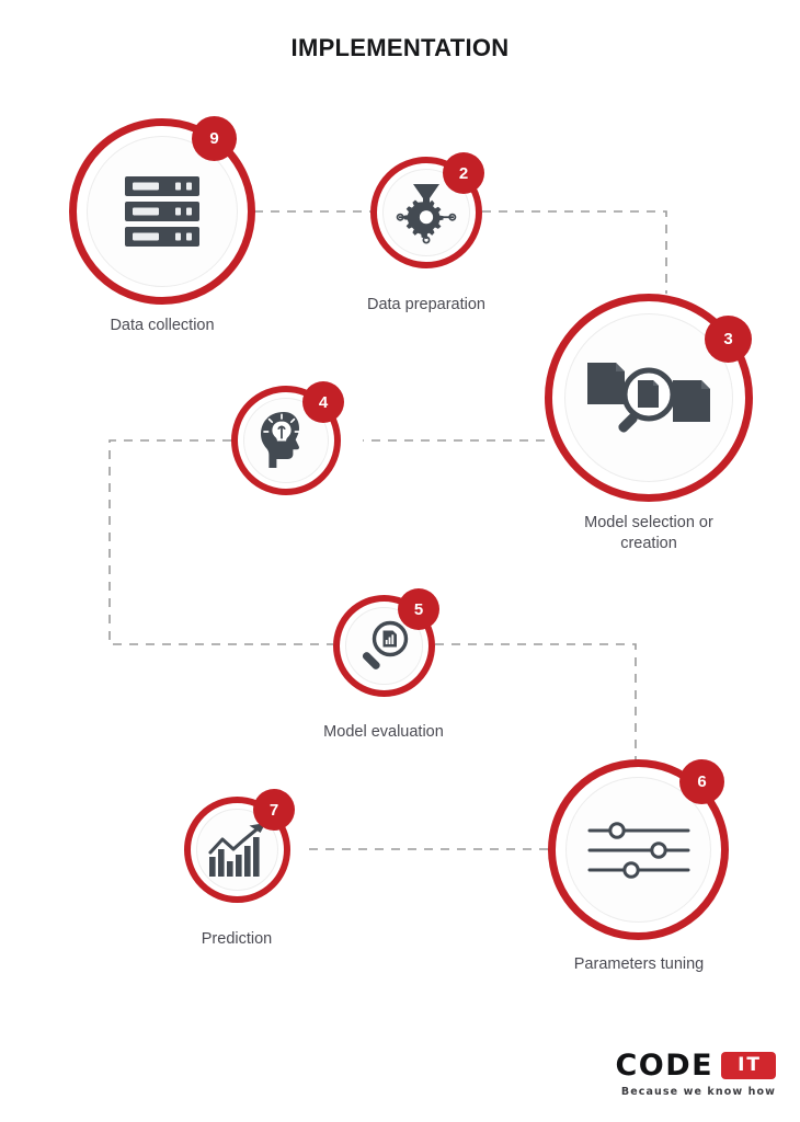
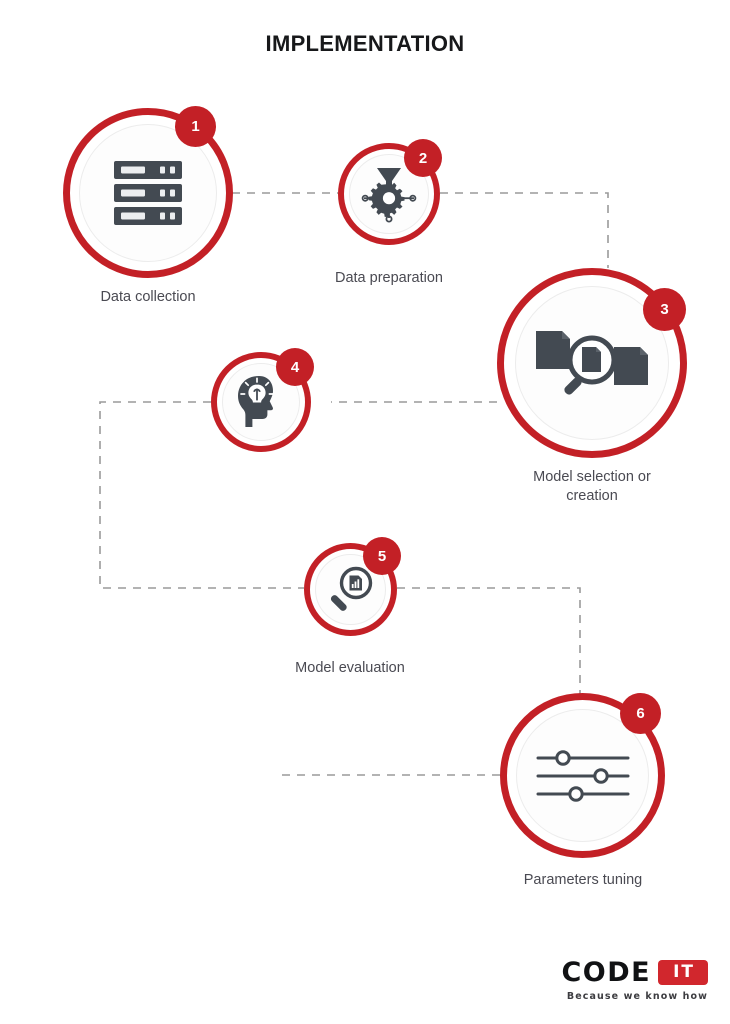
  IMPLEMENTATION
- 9
+ 1
  Data collection
  2
  Data preparation
  3
  Model selection or
  creation
  4
  5
  Model evaluation
  6
  Parameters tuning
- 7
- Prediction
  CODE
  IT
  Because we know how
